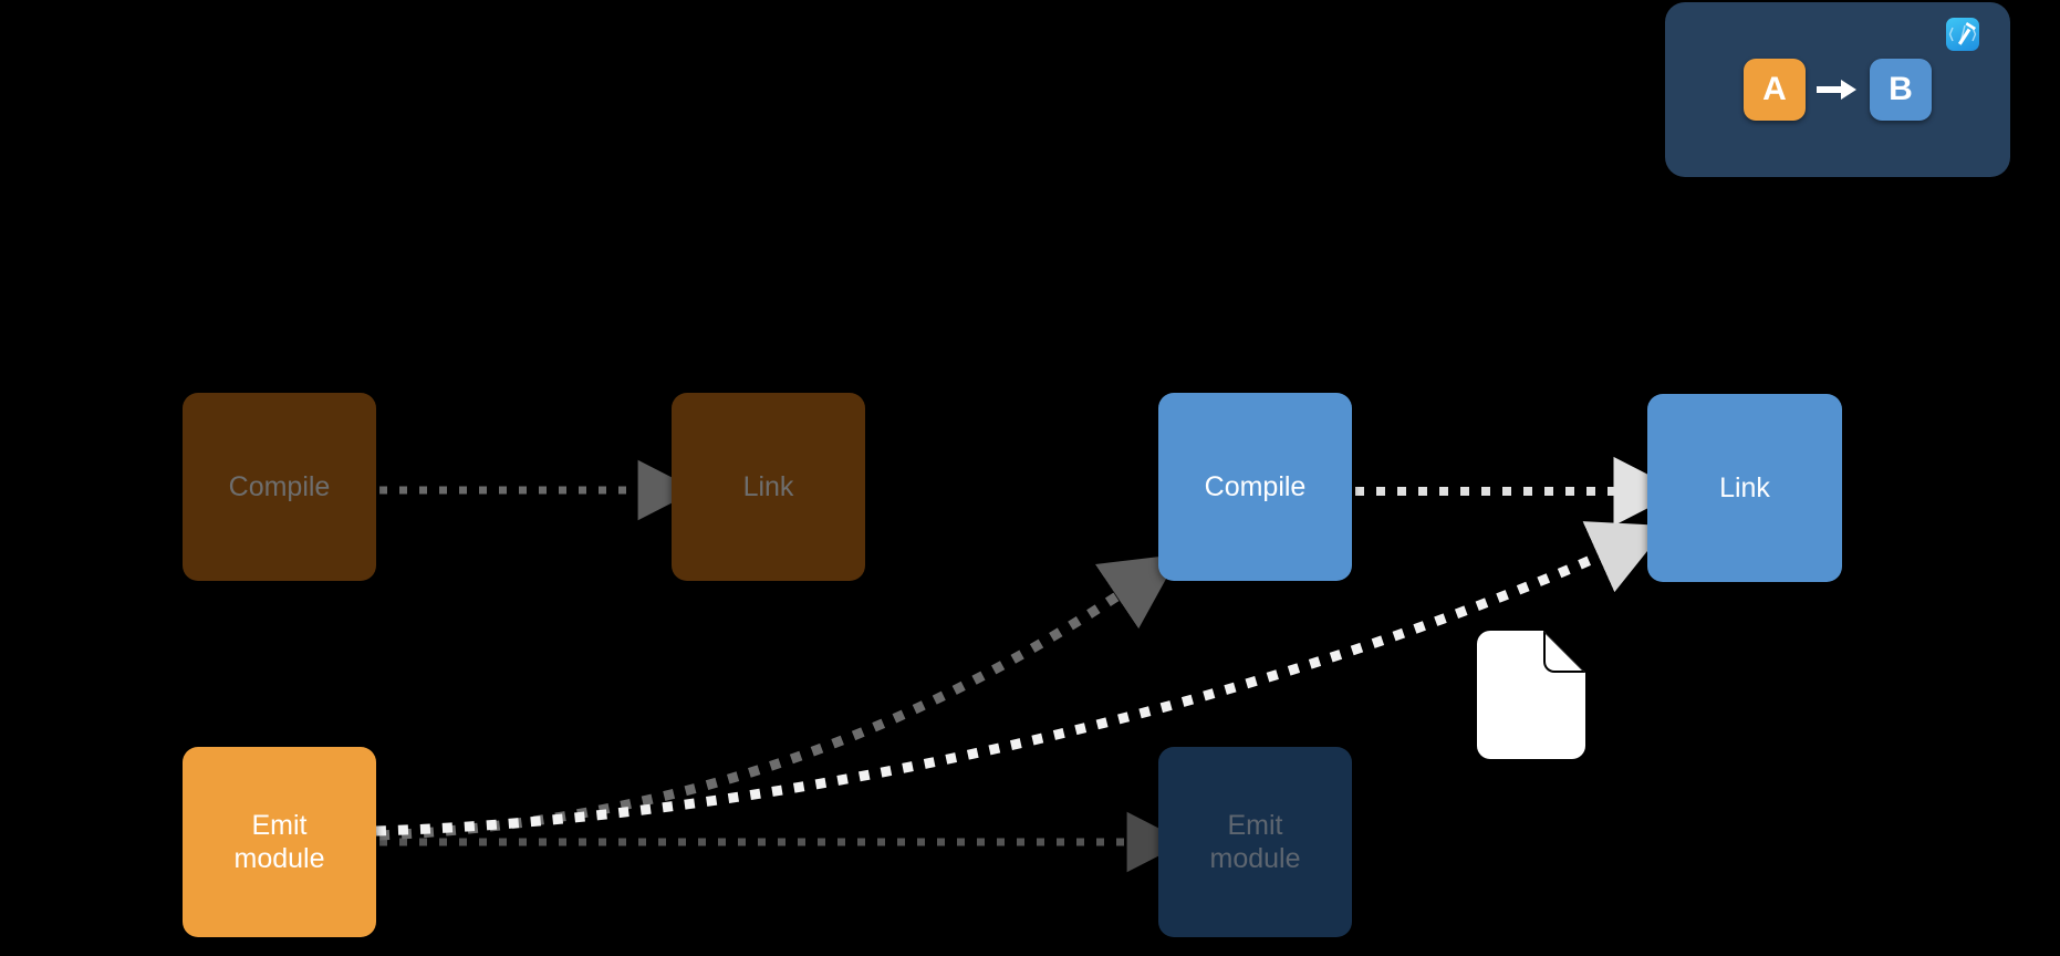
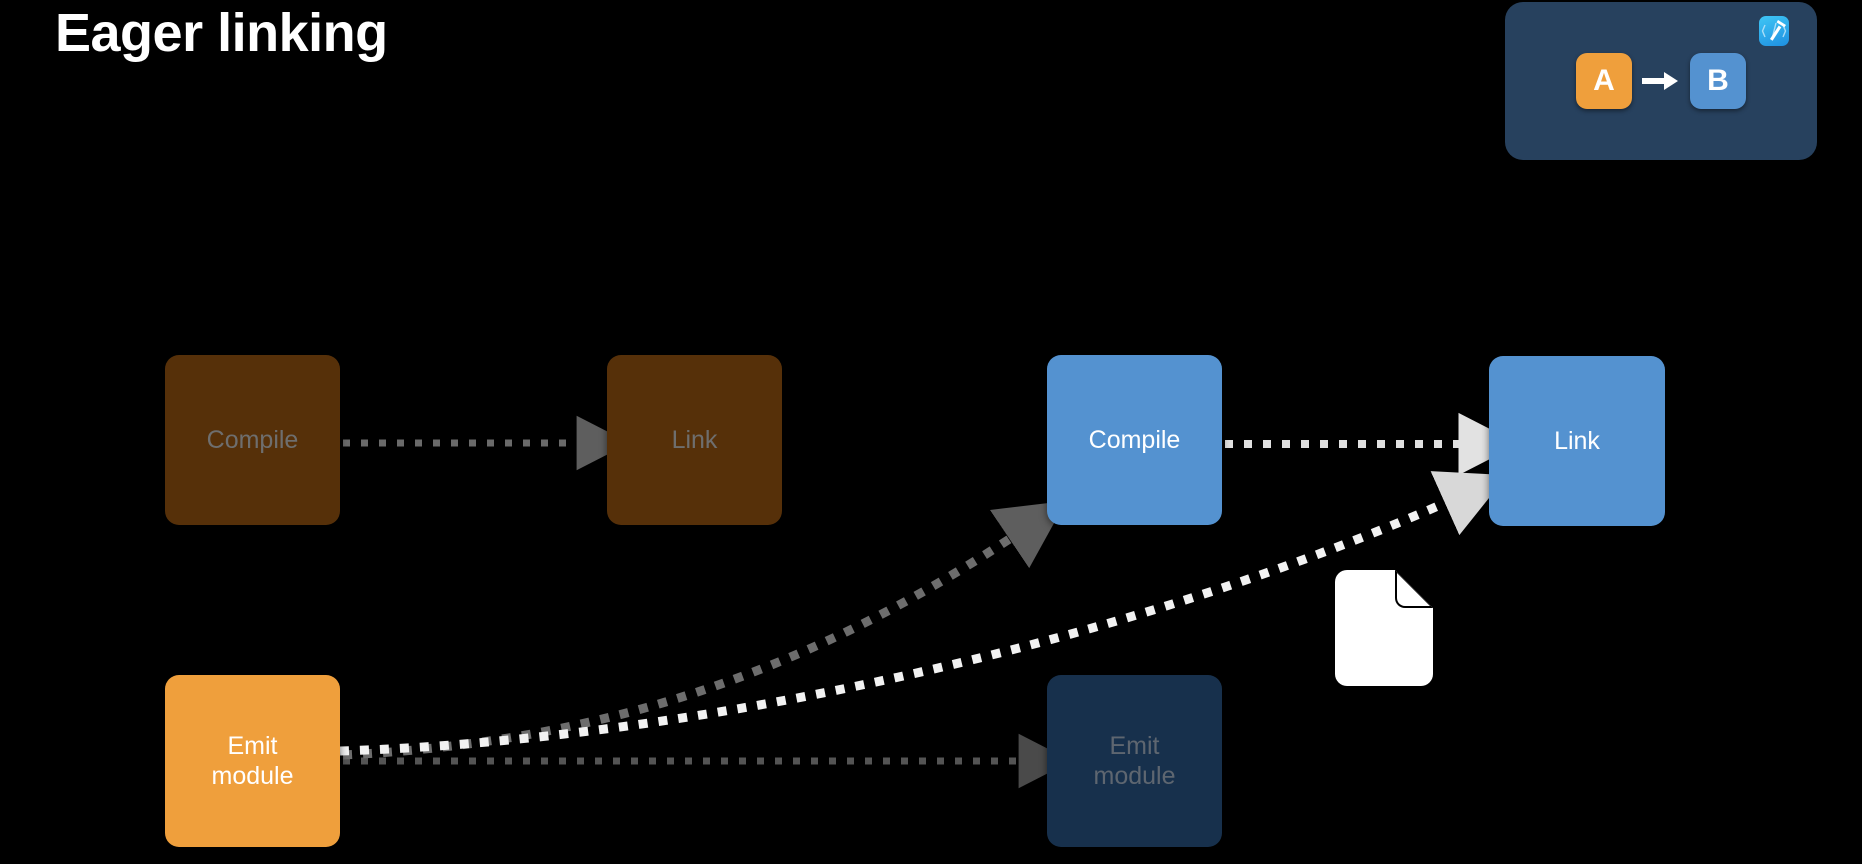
+ Eager linking
  A
  B
  Compile
  Link
  Emit
  module
  Compile
  Link
  Emit
  module
